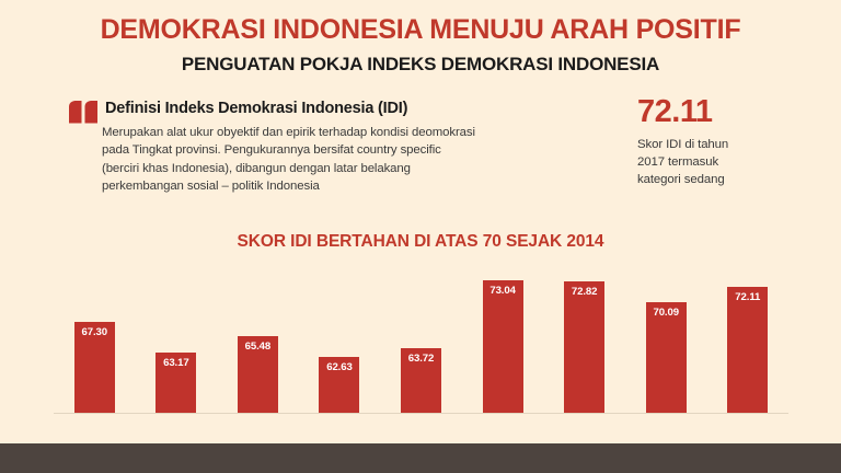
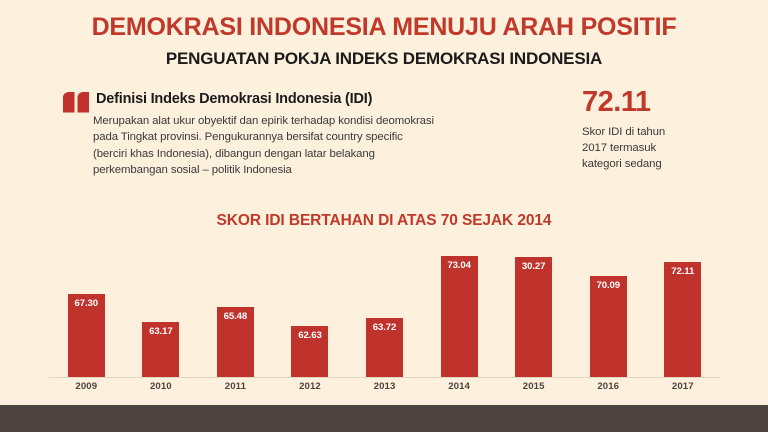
  DEMOKRASI INDONESIA MENUJU ARAH POSITIF
  PENGUATAN POKJA INDEKS DEMOKRASI INDONESIA
  Definisi Indeks Demokrasi Indonesia (IDI)
  Merupakan alat ukur obyektif dan epirik terhadap kondisi deomokrasi pada Tingkat provinsi. Pengukurannya bersifat country specific (berciri khas Indonesia), dibangun dengan latar belakang perkembangan sosial – politik Indonesia
  72.11
  Skor IDI di tahun 2017 termasuk kategori sedang
  SKOR IDI BERTAHAN DI ATAS 70 SEJAK 2014
  67.30
  63.17
  65.48
  62.63
  63.72
  73.04
- 72.82
+ 30.27
  70.09
  72.11
+ 2009
+ 2010
+ 2011
+ 2012
+ 2013
+ 2014
+ 2015
+ 2016
+ 2017
